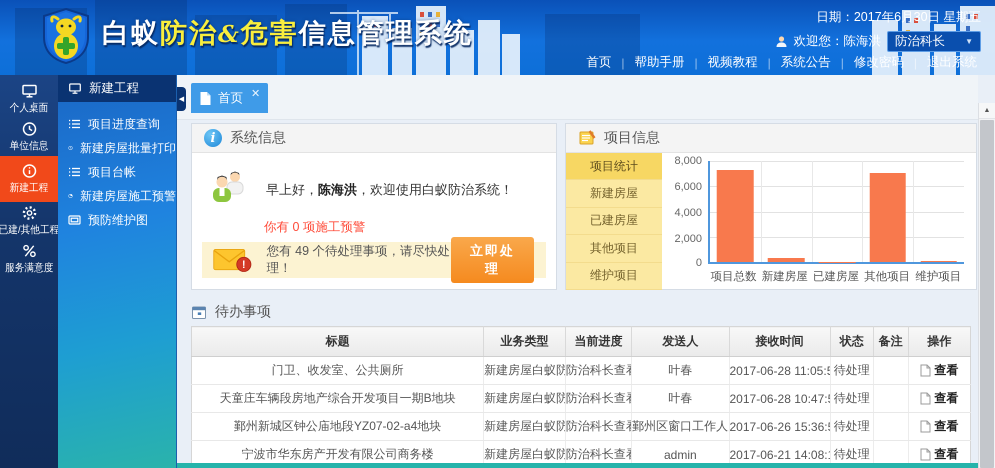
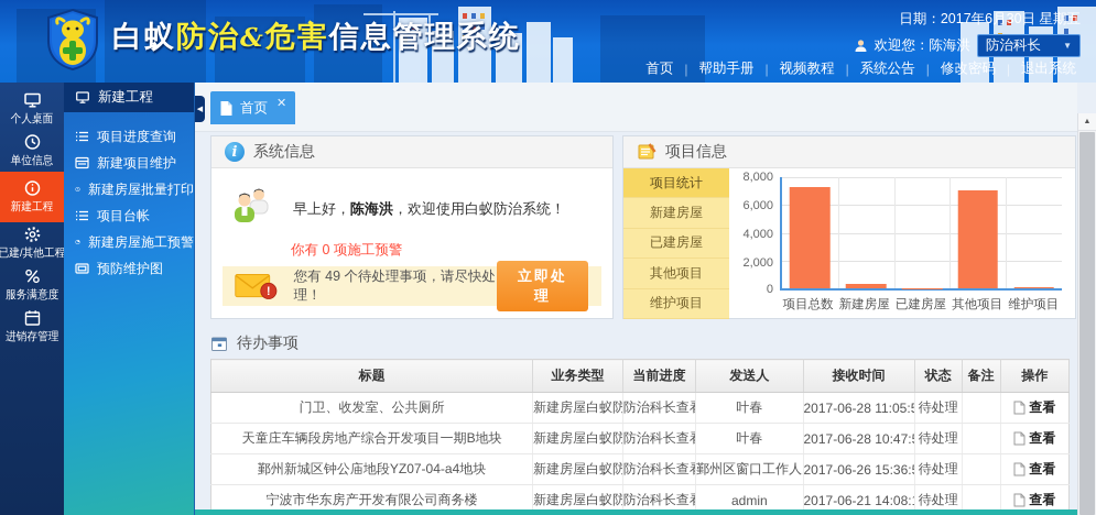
  白蚁防治&危害信息管理系统
  日期：2017年6月30日 星期五
  欢迎您：陈海洪
  防治科长
  ▼
  首页
  |
  帮助手册
  |
  视频教程
  |
  系统公告
  |
  修改密码
  退出系统
  个人桌面
  单位信息
  新建工程
  已建/其他工程
  服务满意度
+ 进销存管理
  新建工程
  项目进度查询
+ 新建项目维护
  新建房屋批量打印
  项目台帐
  新建房屋施工预警
  预防维护图
  首页
  ✕
  i
  系统信息
  早上好，陈海洪，欢迎使用白蚁防治系统！
  你有 0 项施工预警
  !
  您有 49 个待处理事项，请尽快处理！
  立即处理
  项目信息
  项目统计
  新建房屋
  已建房屋
  其他项目
  维护项目
  8,000
  6,000
  4,000
  2,000
  0
  项目总数
  新建房屋
  已建房屋
  其他项目
  维护项目
  待办事项
  标题	业务类型	当前进度	发送人	接收时间	状态	备注	操作
  门卫、收发室、公共厕所	新建房屋白蚁防	防治科长查	叶春	2017-06-28 11:05:5	待处理		查看
  天童庄车辆段房地产综合开发项目一期B地块	新建房屋白蚁防	防治科长查	叶春	2017-06-28 10:47:	待处理		查看
- 鄞州新城区钟公庙地段YZ07-02-a4地块	新建房屋白蚁防	防治科长查	鄞州区窗口工作人	2017-06-26 15:36:	待处理		查看
+ 鄞州新城区钟公庙地段YZ07-04-a4地块	新建房屋白蚁防	防治科长查	鄞州区窗口工作人	2017-06-26 15:36:	待处理		查看
  宁波市华东房产开发有限公司商务楼	新建房屋白蚁防	防治科长查	admin	2017-06-21 14:08:	待处理		查看
